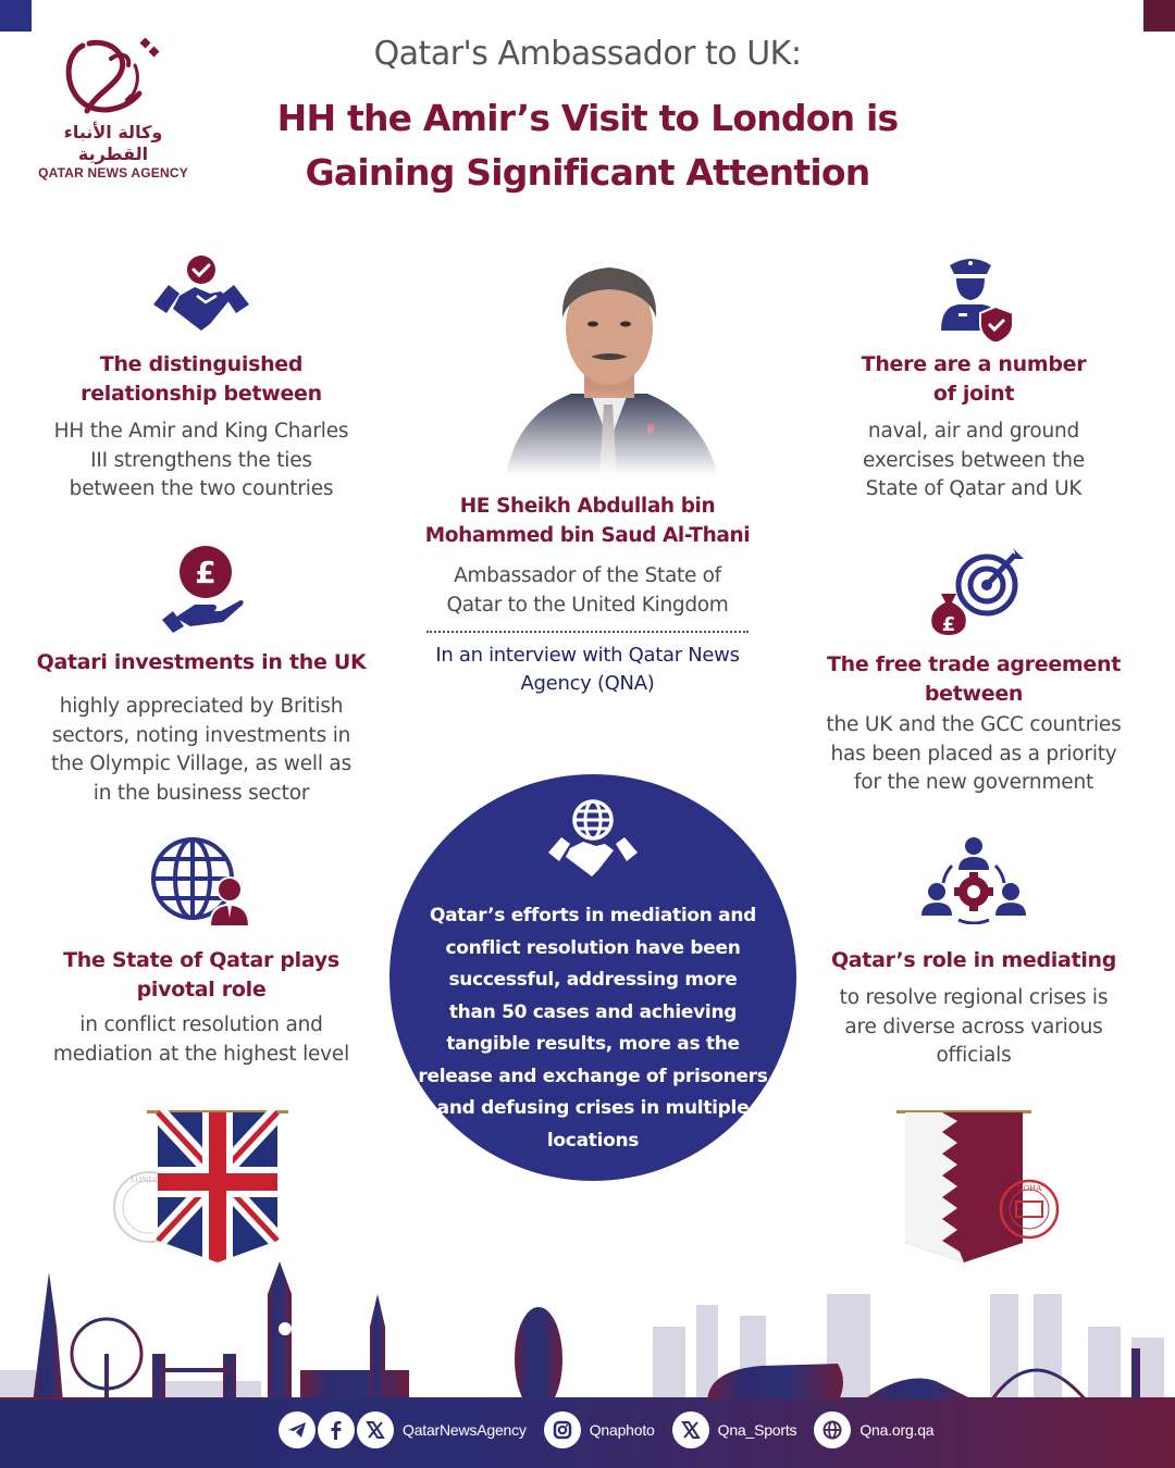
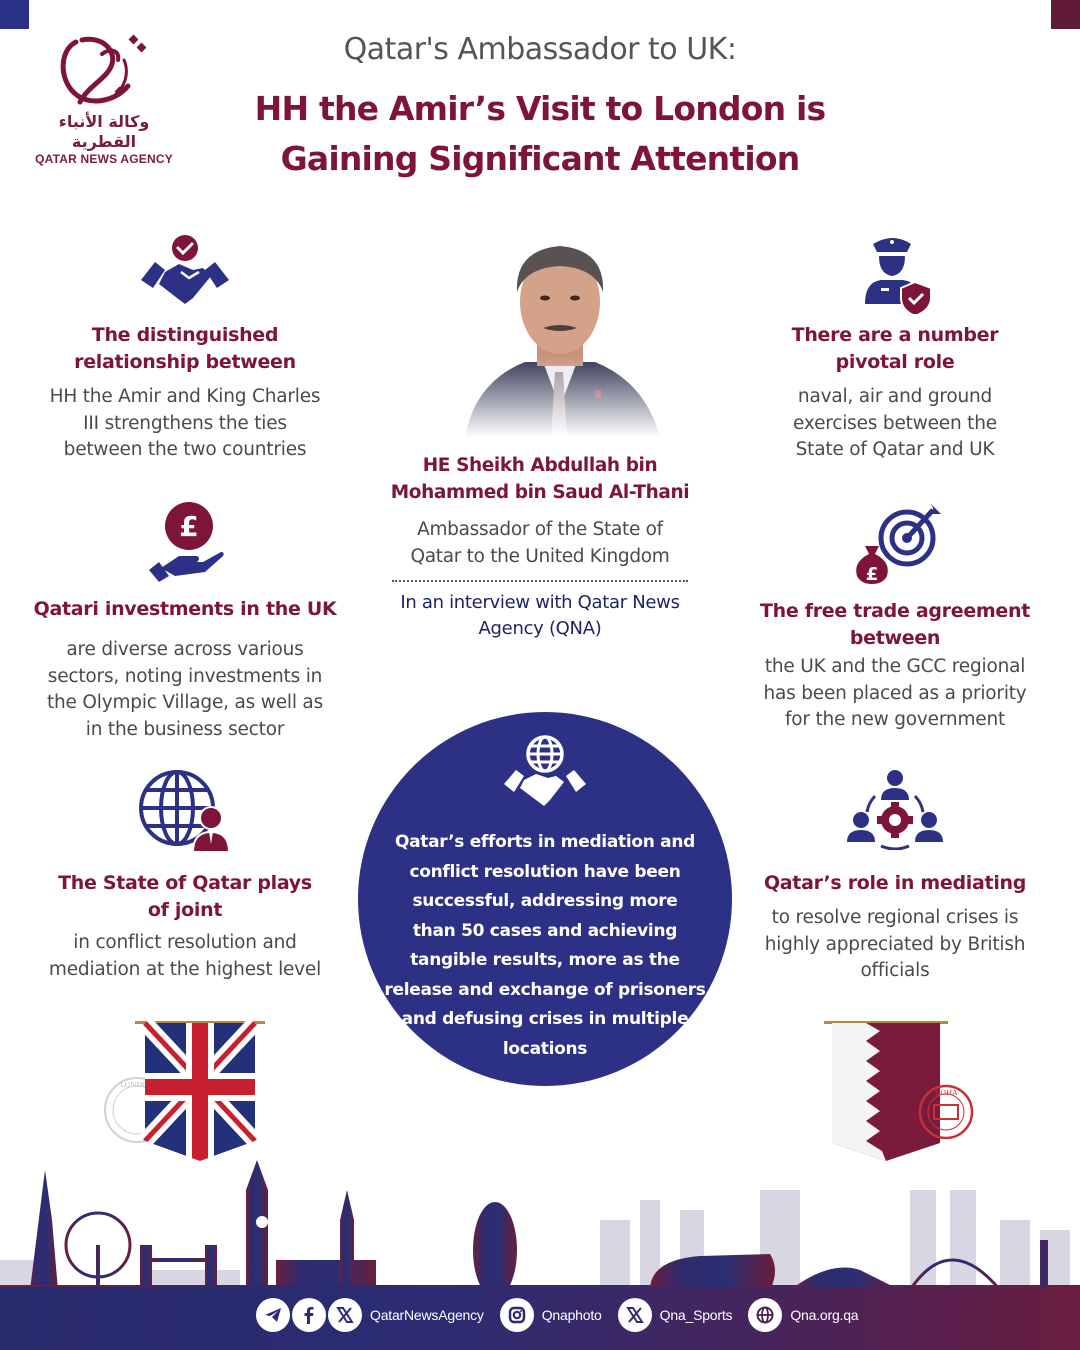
  وكالة الأنباء القطرية
  QATAR NEWS AGENCY
  Qatar's Ambassador to UK:
  HH the Amir’s Visit to London is
  Gaining Significant Attention
  The distinguished
  relationship between
  HH the Amir and King Charles
  III strengthens the ties
  between the two countries
  There are a number
- of joint
+ pivotal role
  naval, air and ground
  exercises between the
  State of Qatar and UK
  £
  Qatari investments in the UK
- highly appreciated by British
+ are diverse across various
  sectors, noting investments in
  the Olympic Village, as well as
  in the business sector
  £
  The free trade agreement
  between
- the UK and the GCC countries
+ the UK and the GCC regional
  has been placed as a priority
  for the new government
  The State of Qatar plays
- pivotal role
+ of joint
  in conflict resolution and
  mediation at the highest level
  Qatar’s role in mediating
  to resolve regional crises is
- are diverse across various
+ highly appreciated by British
  officials
  HE Sheikh Abdullah bin
  Mohammed bin Saud Al-Thani
  Ambassador of the State of
  Qatar to the United Kingdom
  In an interview with Qatar News
  Agency (QNA)
  Qatar’s efforts in mediation and
  conflict resolution have been
  successful, addressing more
  than 50 cases and achieving
  tangible results, more as the
  release and exchange of prisoners
  and defusing crises in multiple
  locations
  LONDO
  DOHA
  QatarNewsAgency
  Qnaphoto
  Qna_Sports
  Qna.org.qa
